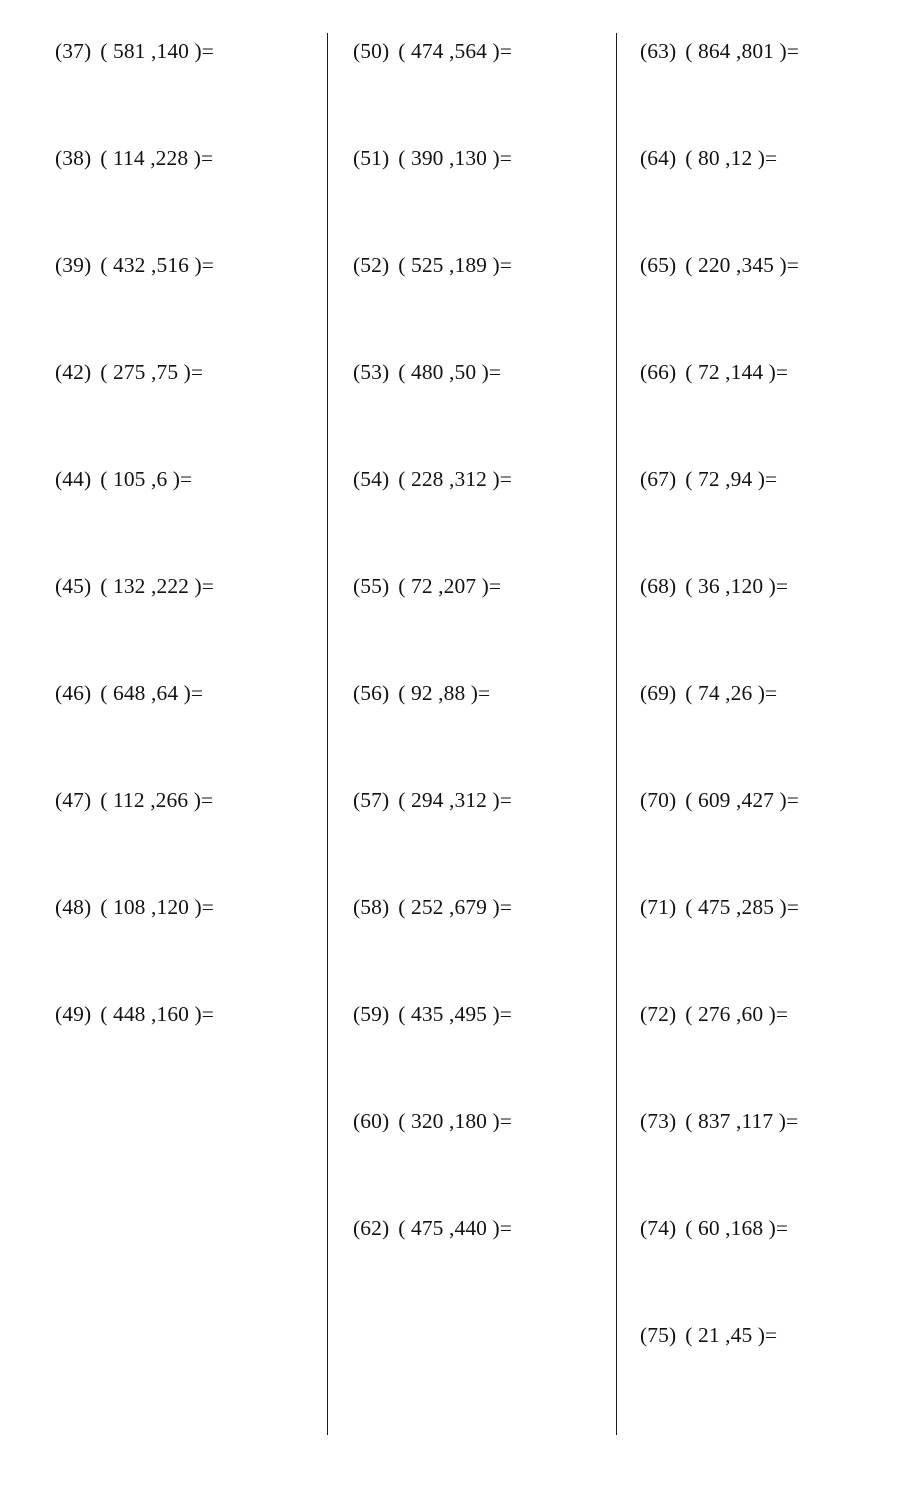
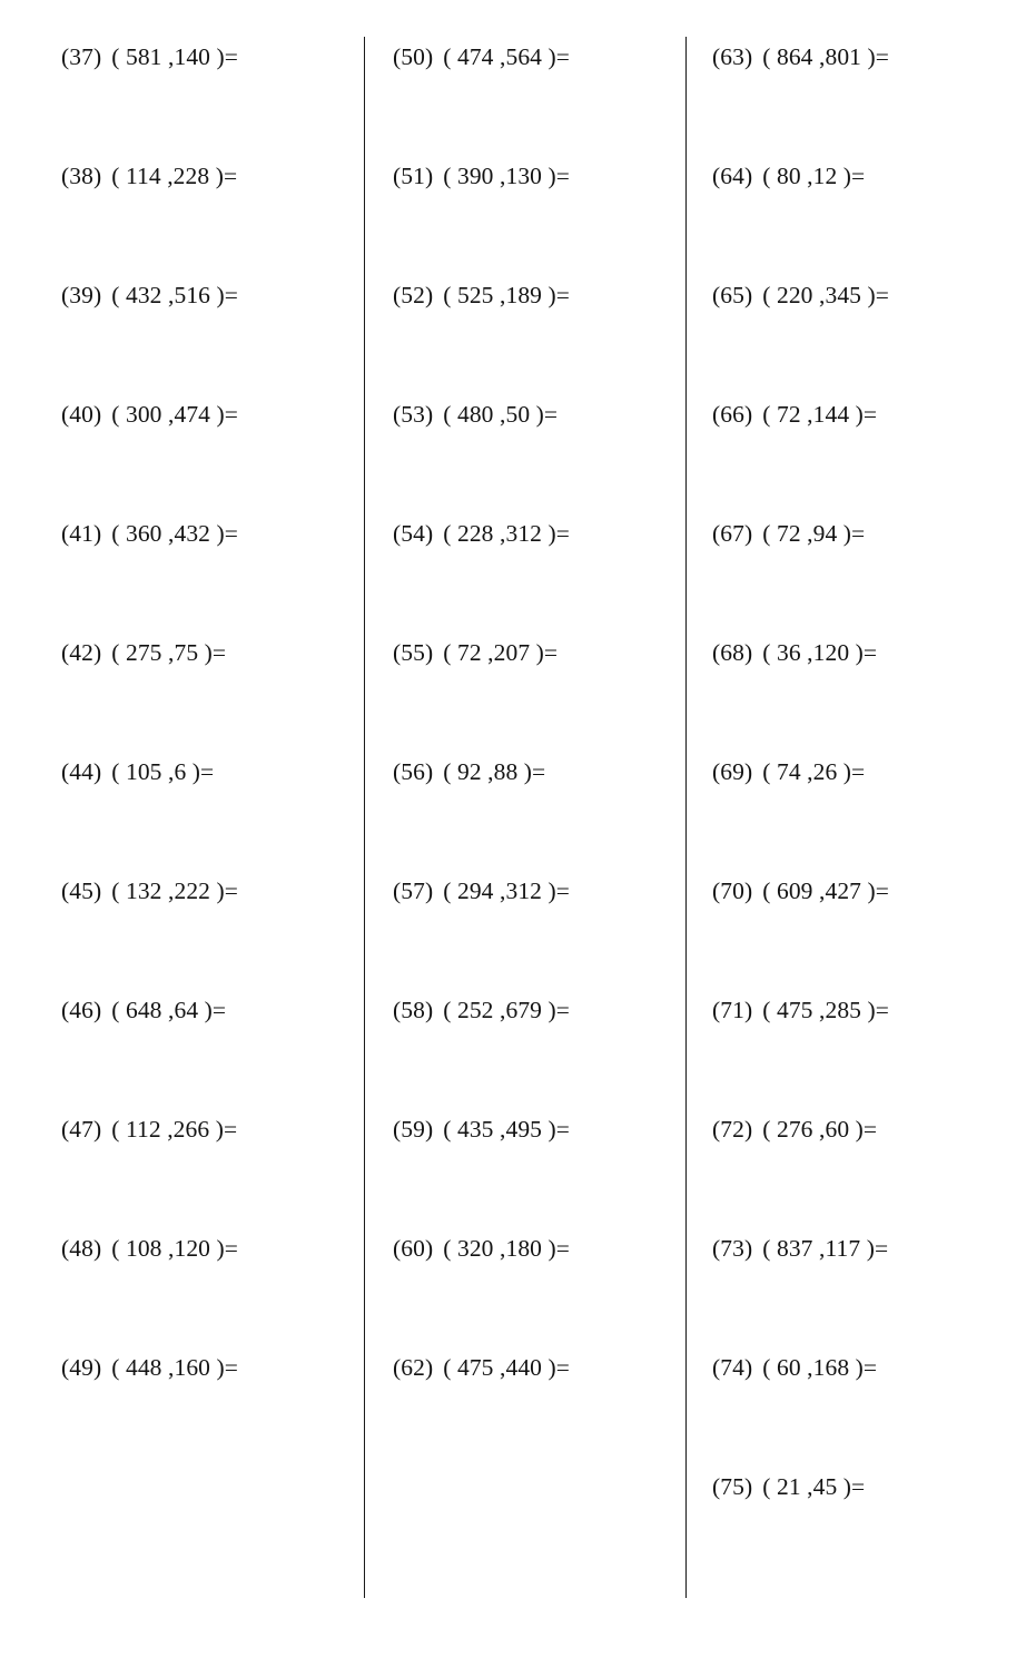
  (37)
  ( 581 ,140 )=
  (38)
  ( 114 ,228 )=
  (39)
  ( 432 ,516 )=
+ (40)
+ ( 300 ,474 )=
+ (41)
+ ( 360 ,432 )=
  (42)
  ( 275 ,75 )=
  (44)
  ( 105 ,6 )=
  (45)
  ( 132 ,222 )=
  (46)
  ( 648 ,64 )=
  (47)
  ( 112 ,266 )=
  (48)
  ( 108 ,120 )=
  (49)
  ( 448 ,160 )=
  (50)
  ( 474 ,564 )=
  (51)
  ( 390 ,130 )=
  (52)
  ( 525 ,189 )=
  (53)
  ( 480 ,50 )=
  (54)
  ( 228 ,312 )=
  (55)
  ( 72 ,207 )=
  (56)
  ( 92 ,88 )=
  (57)
  ( 294 ,312 )=
  (58)
  ( 252 ,679 )=
  (59)
  ( 435 ,495 )=
  (60)
  ( 320 ,180 )=
  (62)
  ( 475 ,440 )=
  (63)
  ( 864 ,801 )=
  (64)
  ( 80 ,12 )=
  (65)
  ( 220 ,345 )=
  (66)
  ( 72 ,144 )=
  (67)
  ( 72 ,94 )=
  (68)
  ( 36 ,120 )=
  (69)
  ( 74 ,26 )=
  (70)
  ( 609 ,427 )=
  (71)
  ( 475 ,285 )=
  (72)
  ( 276 ,60 )=
  (73)
  ( 837 ,117 )=
  (74)
  ( 60 ,168 )=
  (75)
  ( 21 ,45 )=
